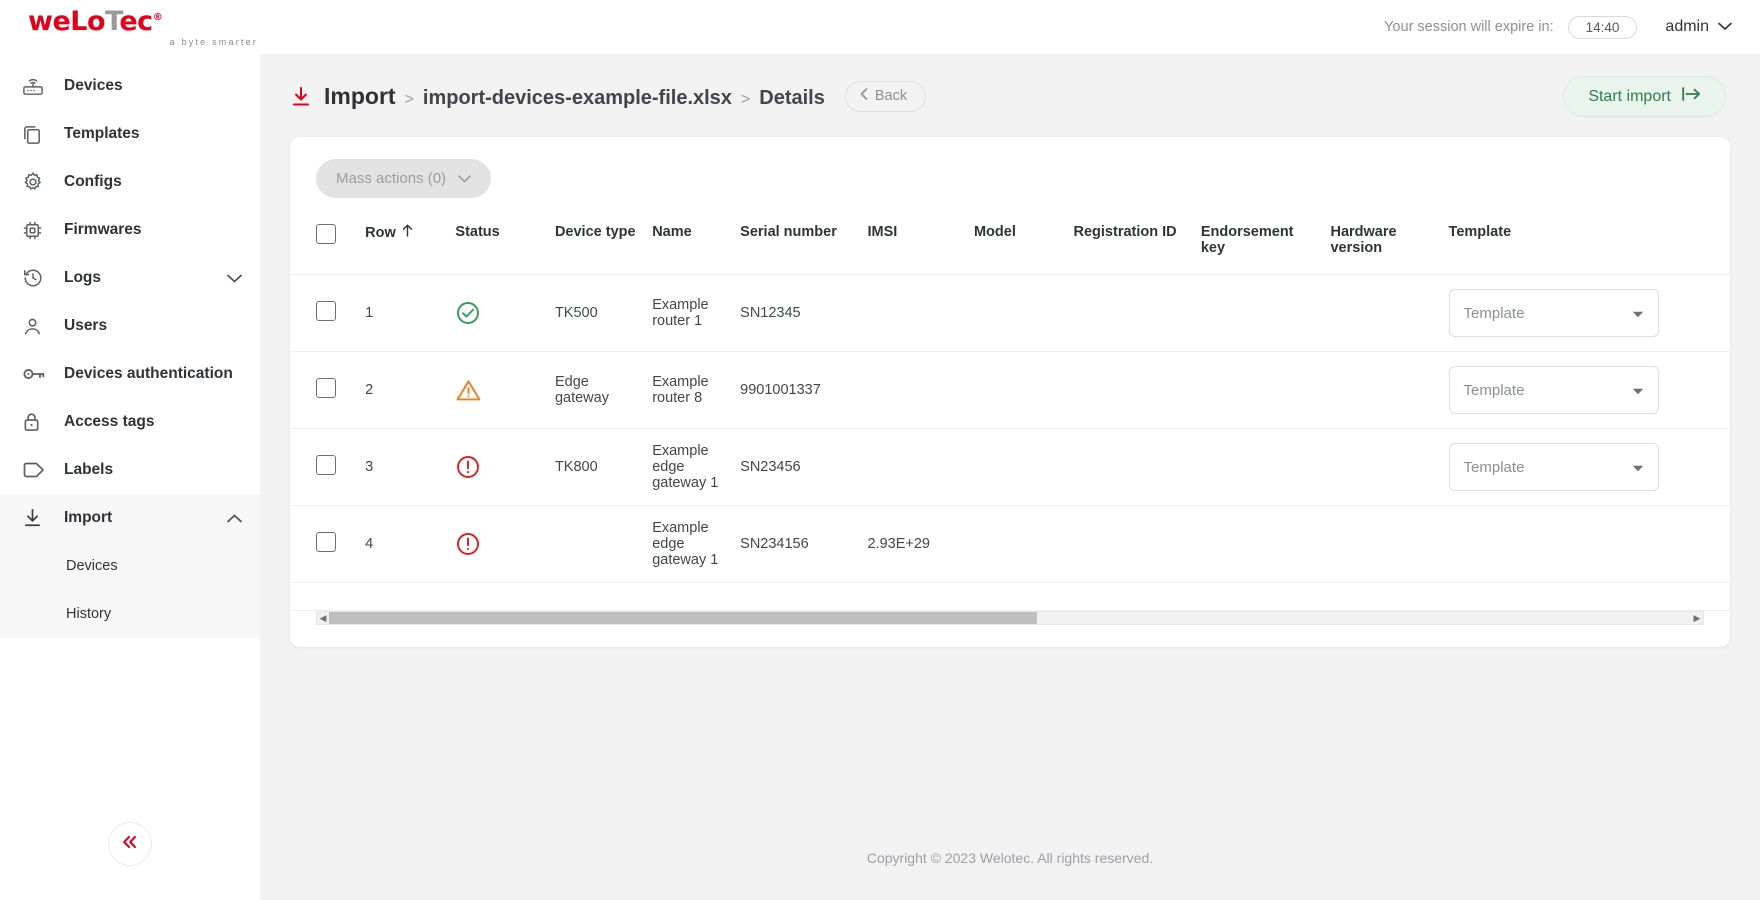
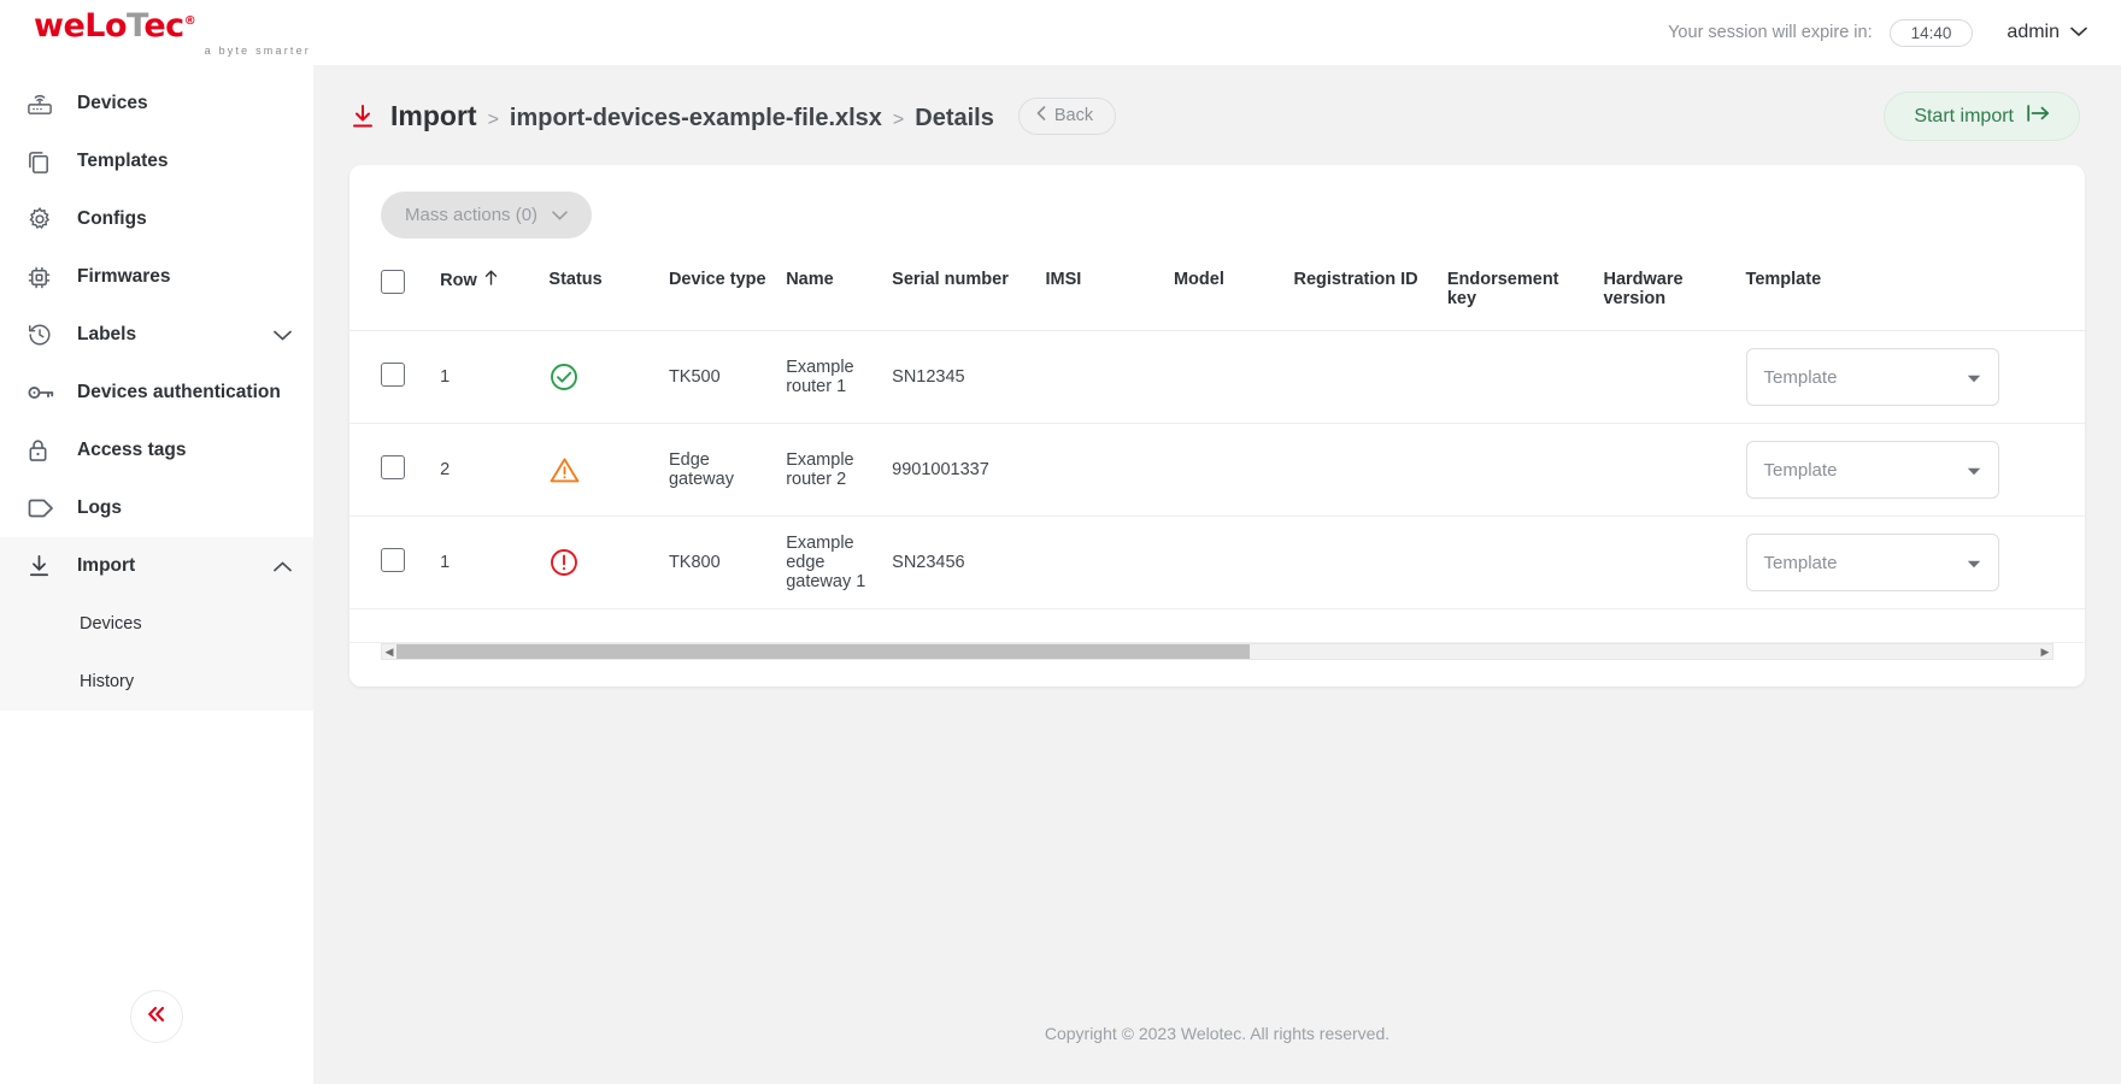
  weLoTec®
  a byte smarter
  Your session will expire in:
  14:40
  admin
  Devices
  Templates
  Configs
  Firmwares
- Logs
+ Labels
- Users
  Devices authentication
  Access tags
- Labels
+ Logs
  Import
  Devices
  History
  Import
  >
  import-devices-example-file.xlsx
  >
  Details
  Back
  Start import
  Mass actions (0)
  	Row	Status	Device type	Name	Serial number	IMSI	Model	Registration ID	Endorsement key	Hardware version	Template
  	1		TK500	Example router 1	SN12345						Template
- 	2		Edge gateway	Example router 8	9901001337						Template
+ 	2		Edge gateway	Example router 2	9901001337						Template
- 	3		TK800	Example edge gateway 1	SN23456						Template
+ 	1		TK800	Example edge gateway 1	SN23456						Template
- 	4			Example edge gateway 1	SN234156	2.93E+29
  ◀
  ▶
  Copyright © 2023 Welotec. All rights reserved.
